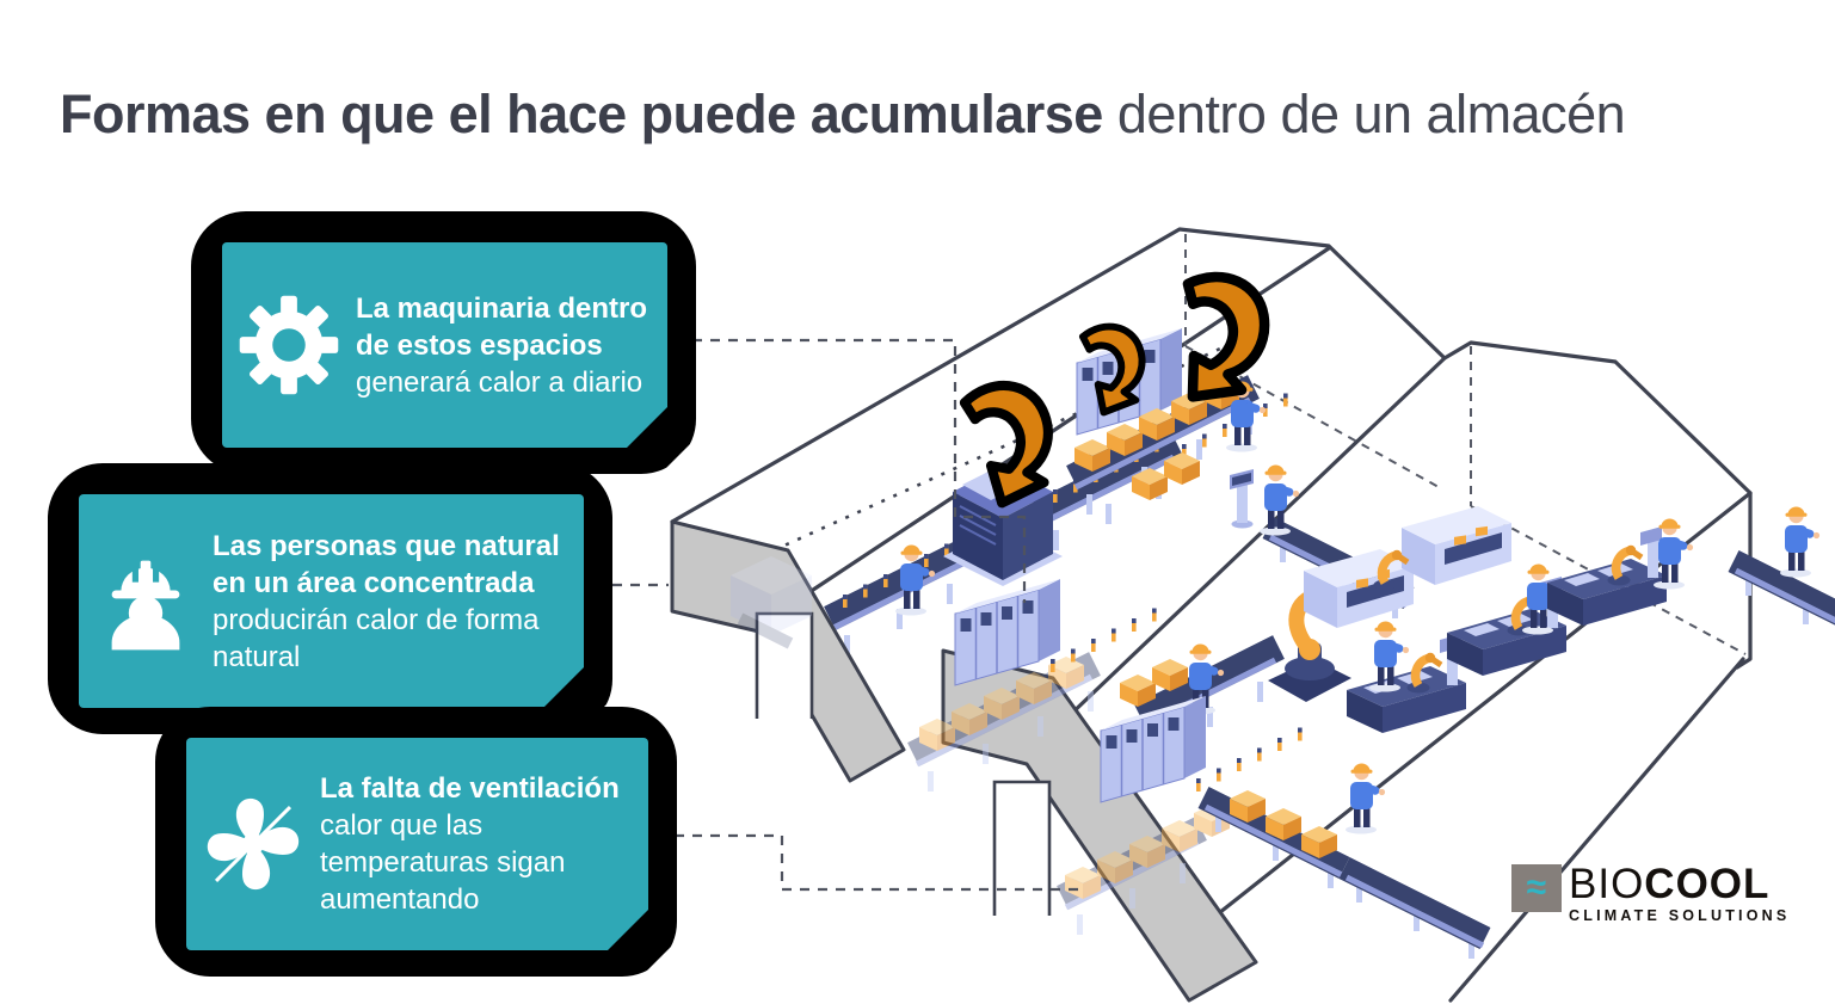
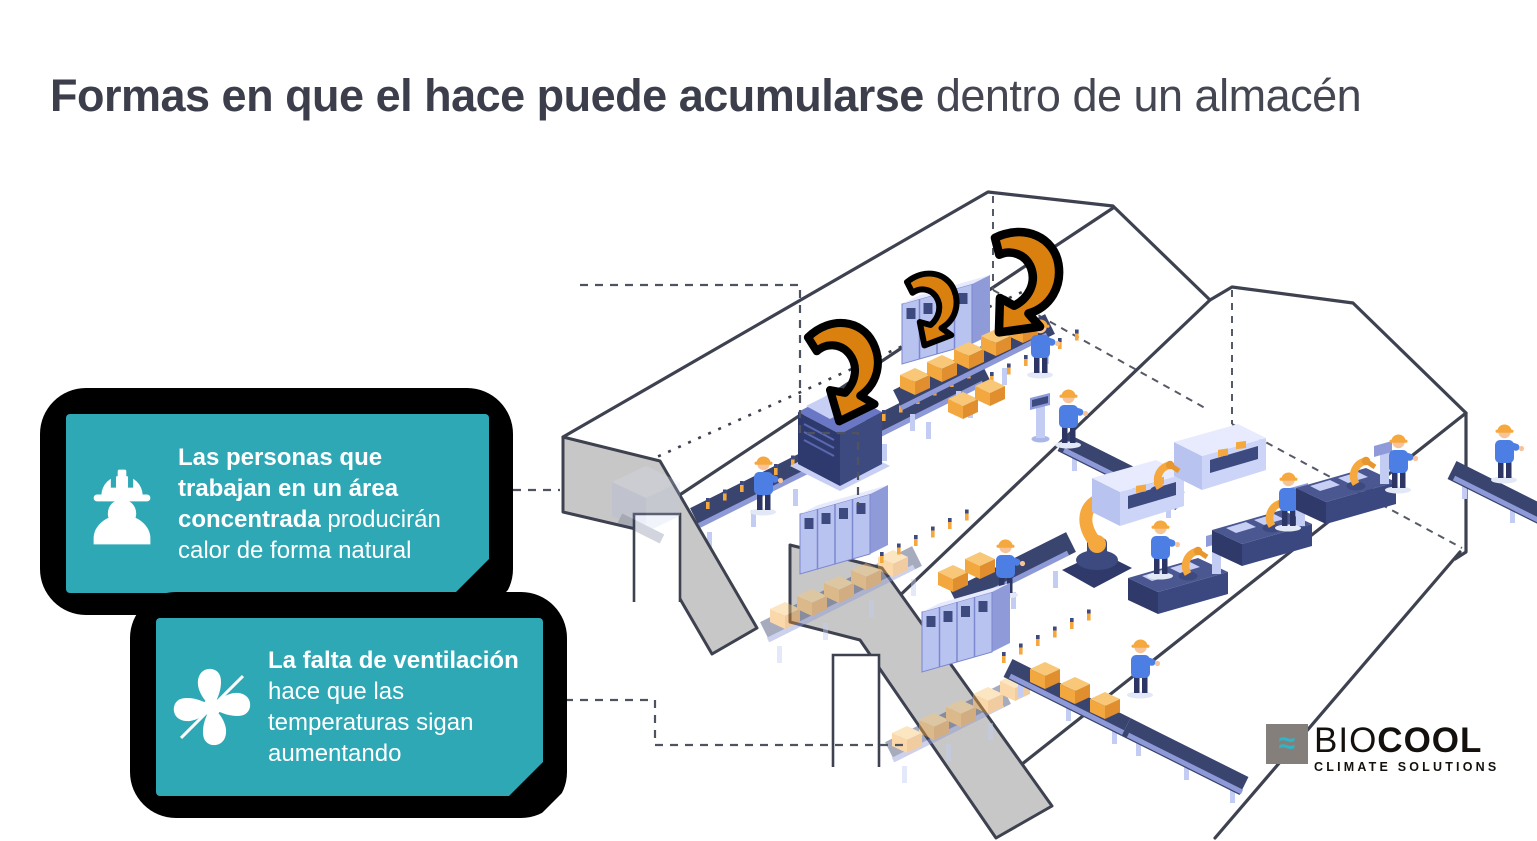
  Formas en que el hace puede acumularse dentro de un almacén
- La maquinaria dentro de estos espacios generará calor a diario
- Las personas que natural en un área concentrada producirán calor de forma natural
+ Las personas que trabajan en un área concentrada producirán calor de forma natural
- La falta de ventilación calor que las temperaturas sigan aumentando
+ La falta de ventilación hace que las temperaturas sigan aumentando
  ≈
  BIOCOOL
  CLIMATE SOLUTIONS
